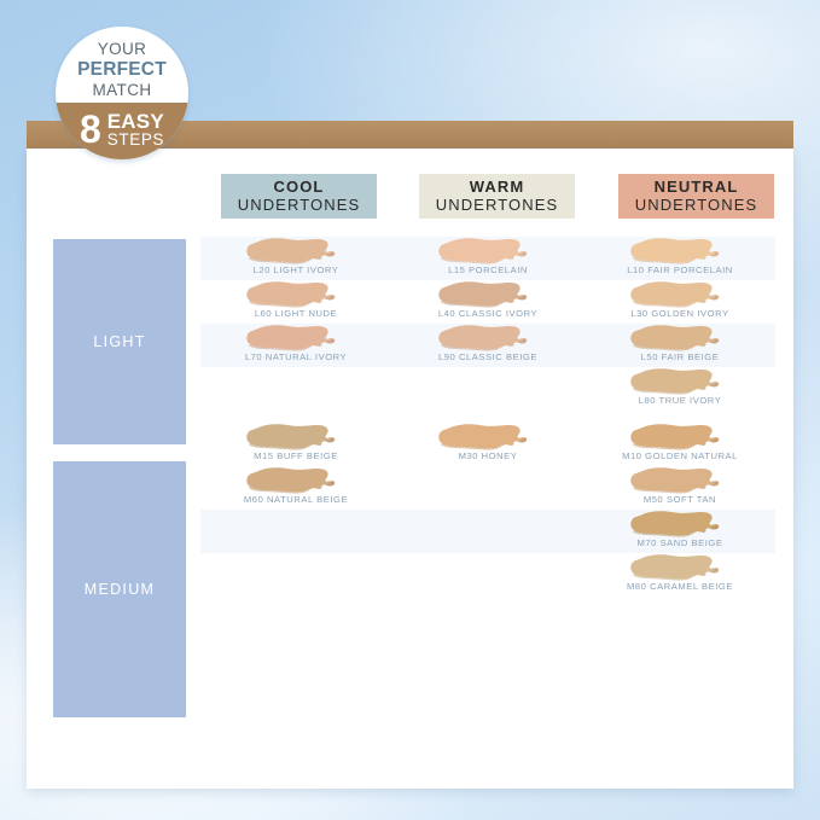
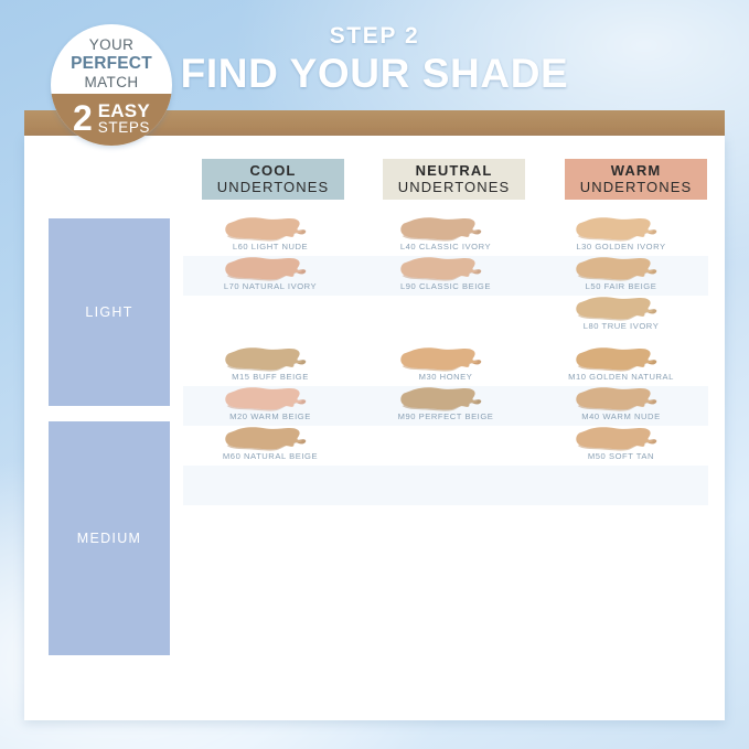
+ STEP 2
+ FIND YOUR SHADE
  YOUR
  PERFECT
  MATCH
- 8
+ 2
  EASY
  STEPS
  COOL
  UNDERTONES
- WARM
+ NEUTRAL
  UNDERTONES
- NEUTRAL
+ WARM
  UNDERTONES
  LIGHT
  MEDIUM
- L20 LIGHT IVORY
- L15 PORCELAIN
- L10 FAIR PORCELAIN
  L60 LIGHT NUDE
  L40 CLASSIC IVORY
  L30 GOLDEN IVORY
  L70 NATURAL IVORY
  L90 CLASSIC BEIGE
  L50 FAIR BEIGE
  L80 TRUE IVORY
  M15 BUFF BEIGE
  M30 HONEY
  M10 GOLDEN NATURAL
+ M20 WARM BEIGE
+ M90 PERFECT BEIGE
+ M40 WARM NUDE
  M60 NATURAL BEIGE
  M50 SOFT TAN
- M70 SAND BEIGE
- M80 CARAMEL BEIGE
